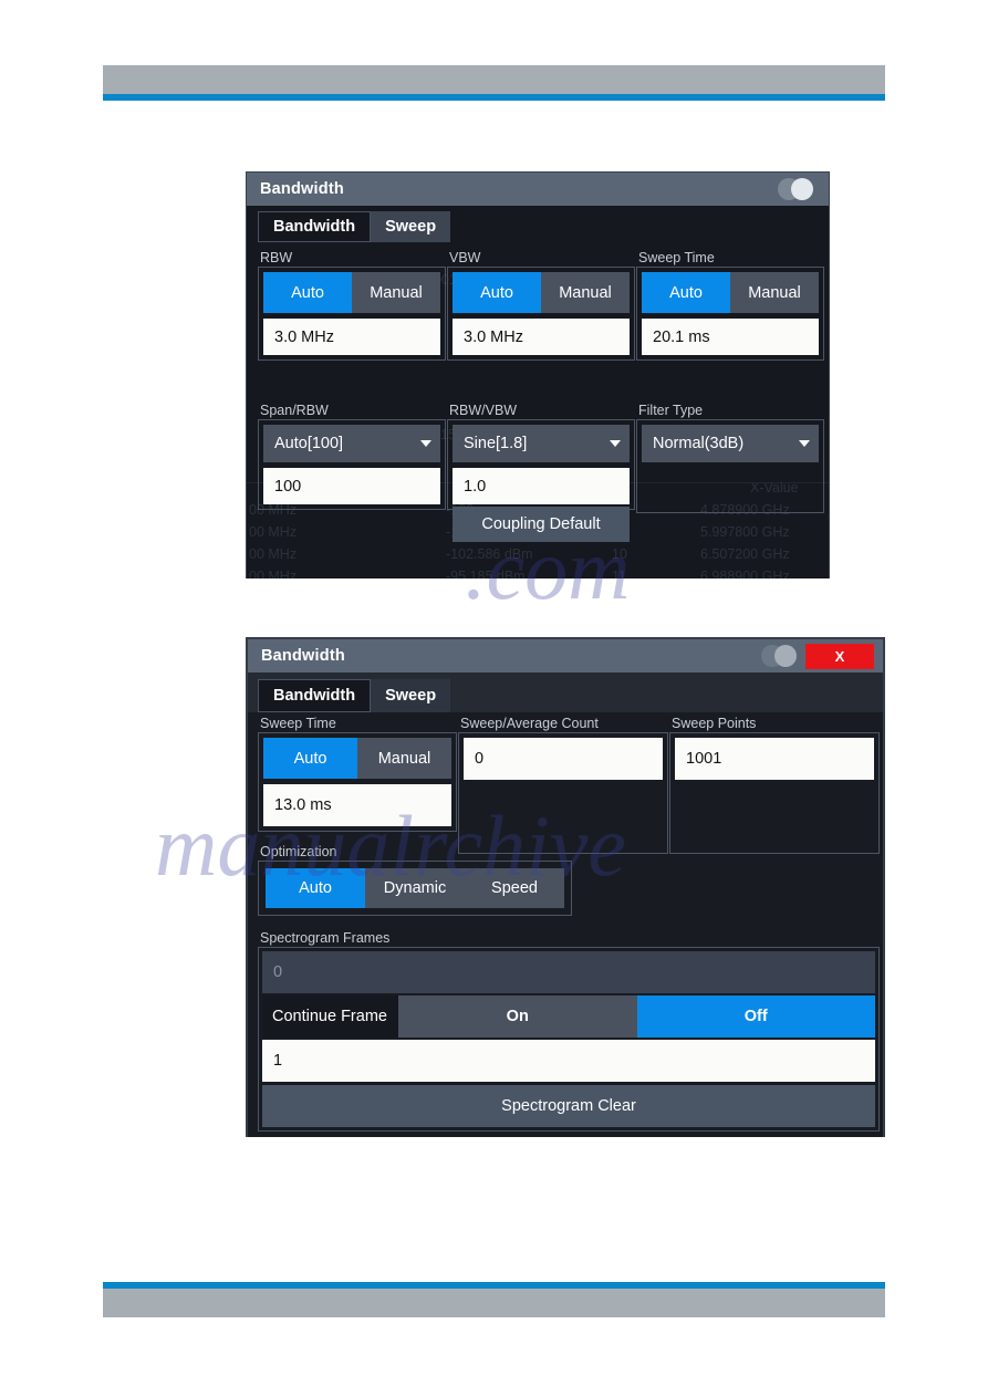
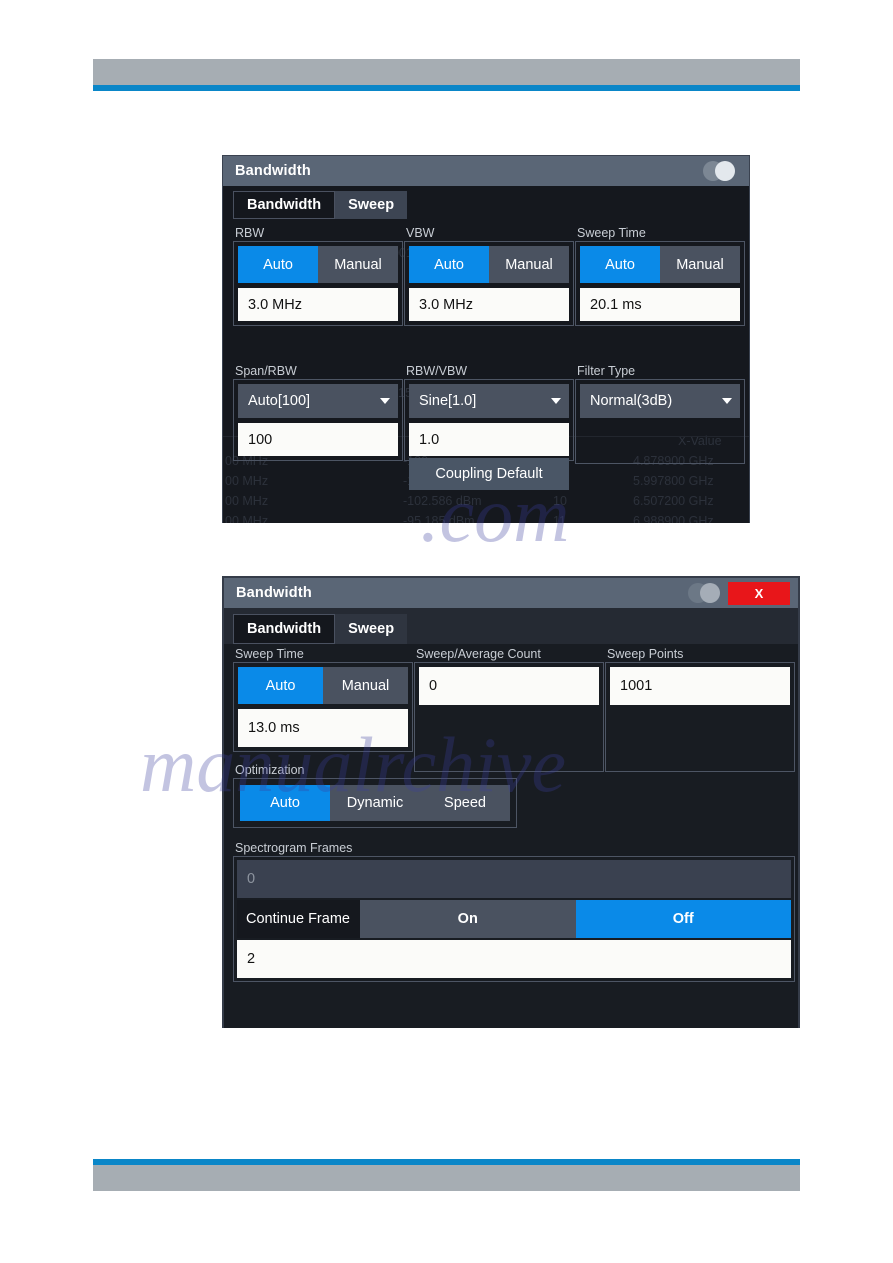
  Bandwidth
  X-Value
  00 MHz
  4.878900 GHz
  00 MHz
  5.997800 GHz
  00 MHz
  -102.586 dBm
  10
  6.507200 GHz
  00 MHz
  -95.185 dBm
  11
  6.988900 GHz
  Bandwidth
  Sweep
  RBW
  Auto
  Manual
  3.0 MHz
  VBW
  Auto
  Manual
  3.0 MHz
  Sweep Time
  Auto
  Manual
  20.1 ms
  Span/RBW
  Auto[100]
  100
  RBW/VBW
- Sine[1.8]
+ Sine[1.0]
  1.0
  Filter Type
  Normal(3dB)
  Coupling Default
  Bandwidth
  X
  Bandwidth
  Sweep
  Sweep Time
  Auto
  Manual
  13.0 ms
  Sweep/Average Count
  0
  Sweep Points
  1001
  Optimization
  Auto
  Dynamic
  Speed
  Spectrogram Frames
  0
  Continue Frame
  On
  Off
- 1
+ 2
- Spectrogram Clear
  manualrchive
  .com
